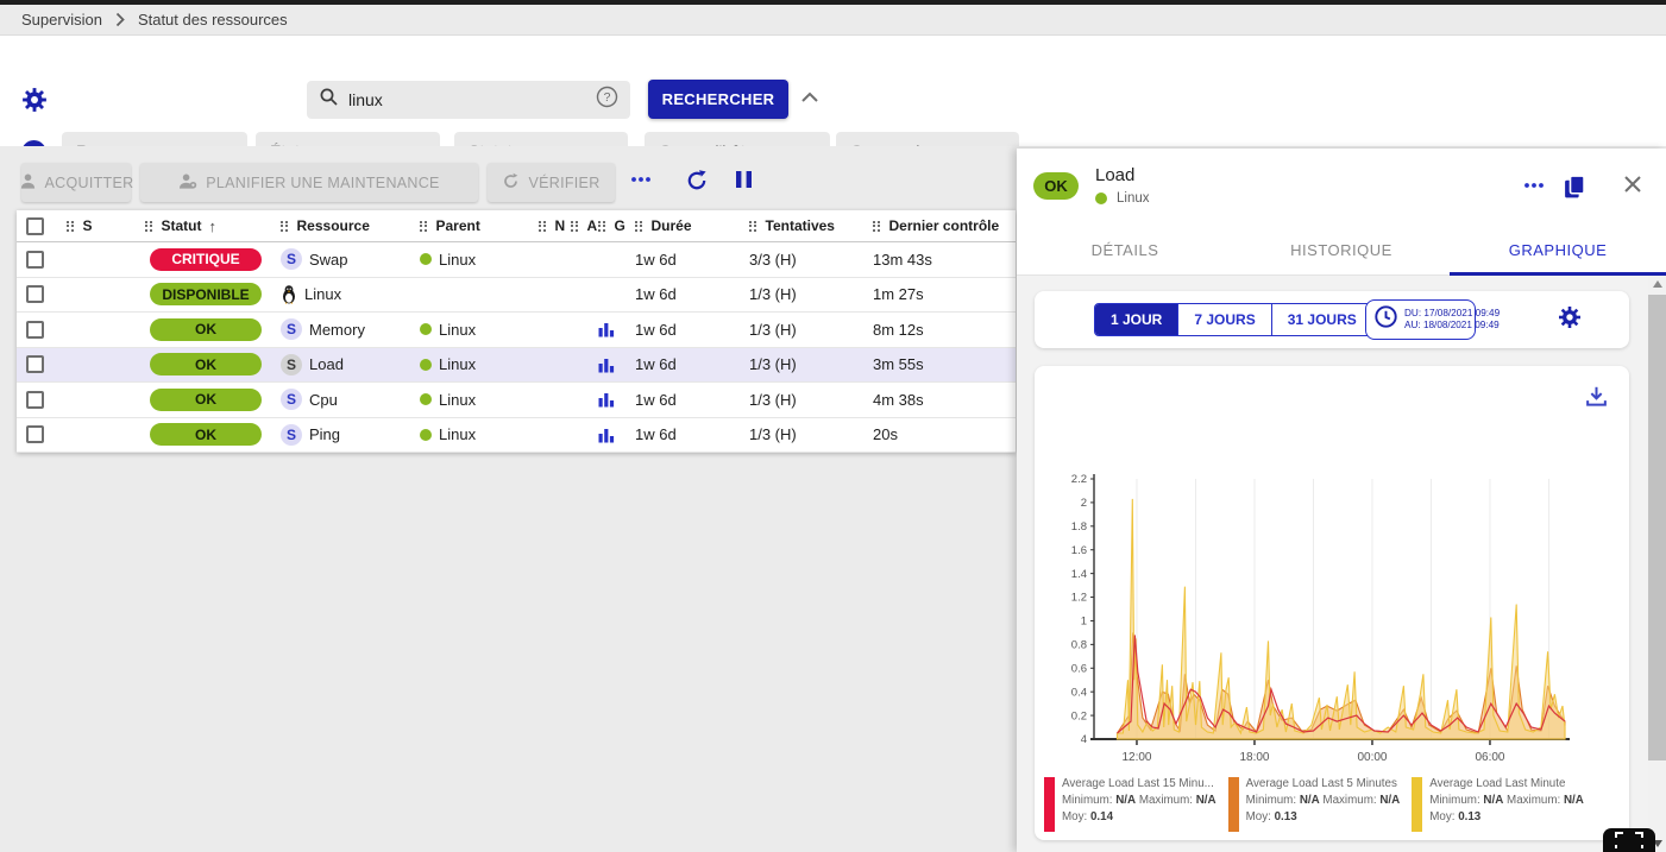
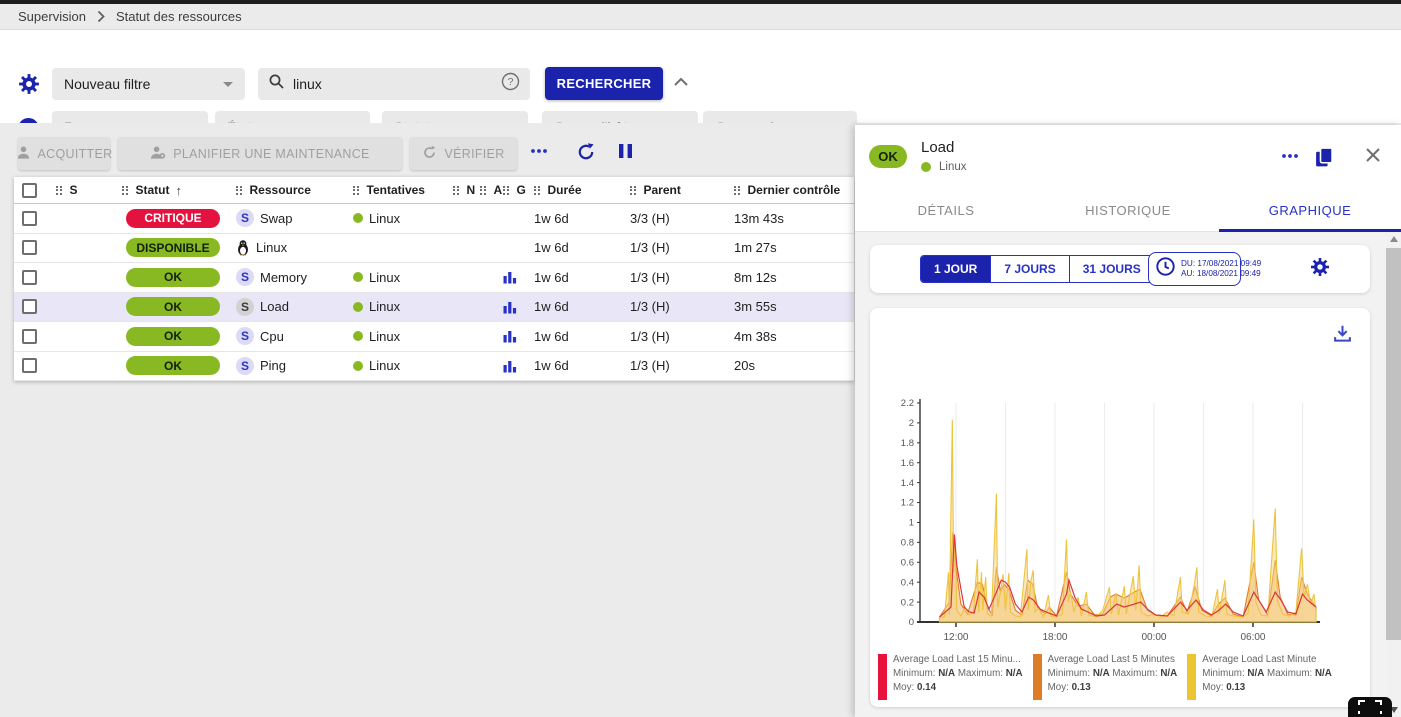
  Supervision
  Statut des ressources
+ Nouveau filtre
  linux
  ?
  RECHERCHER
  ACQUITTER
  PLANIFIER UNE MAINTENANCE
  VÉRIFIER
  S
  Statut
  ↑
  Ressource
- Parent
+ Tentatives
  N
  A
  G
  Durée
- Tentatives
+ Parent
  Dernier contrôle
  CRITIQUE
  S
  Swap
  Linux
  1w 6d
  3/3 (H)
  13m 43s
  DISPONIBLE
  Linux
  1w 6d
  1/3 (H)
  1m 27s
  OK
  S
  Memory
  Linux
  1w 6d
  1/3 (H)
  8m 12s
  OK
  S
  Load
  Linux
  1w 6d
  1/3 (H)
  3m 55s
  OK
  S
  Cpu
  Linux
  1w 6d
  1/3 (H)
  4m 38s
  OK
  S
  Ping
  Linux
  1w 6d
  1/3 (H)
  20s
  OK
  Load
  Linux
  DÉTAILS
  HISTORIQUE
  GRAPHIQUE
  1 JOUR
  7 JOURS
  31 JOURS
  DU: 17/08/2021 09:49
  AU: 18/08/2021 09:49
- 4
+ 0
  0.2
  0.4
  0.6
  0.8
  1
  1.2
  1.4
  1.6
  1.8
  2
  2.2
  12:00
  18:00
  00:00
  06:00
  Average Load Last 15 Minu...
  Minimum: N/A Maximum: N/A
  Moy: 0.14
  Average Load Last 5 Minutes
  Minimum: N/A Maximum: N/A
  Moy: 0.13
  Average Load Last Minute
  Minimum: N/A Maximum: N/A
  Moy: 0.13
